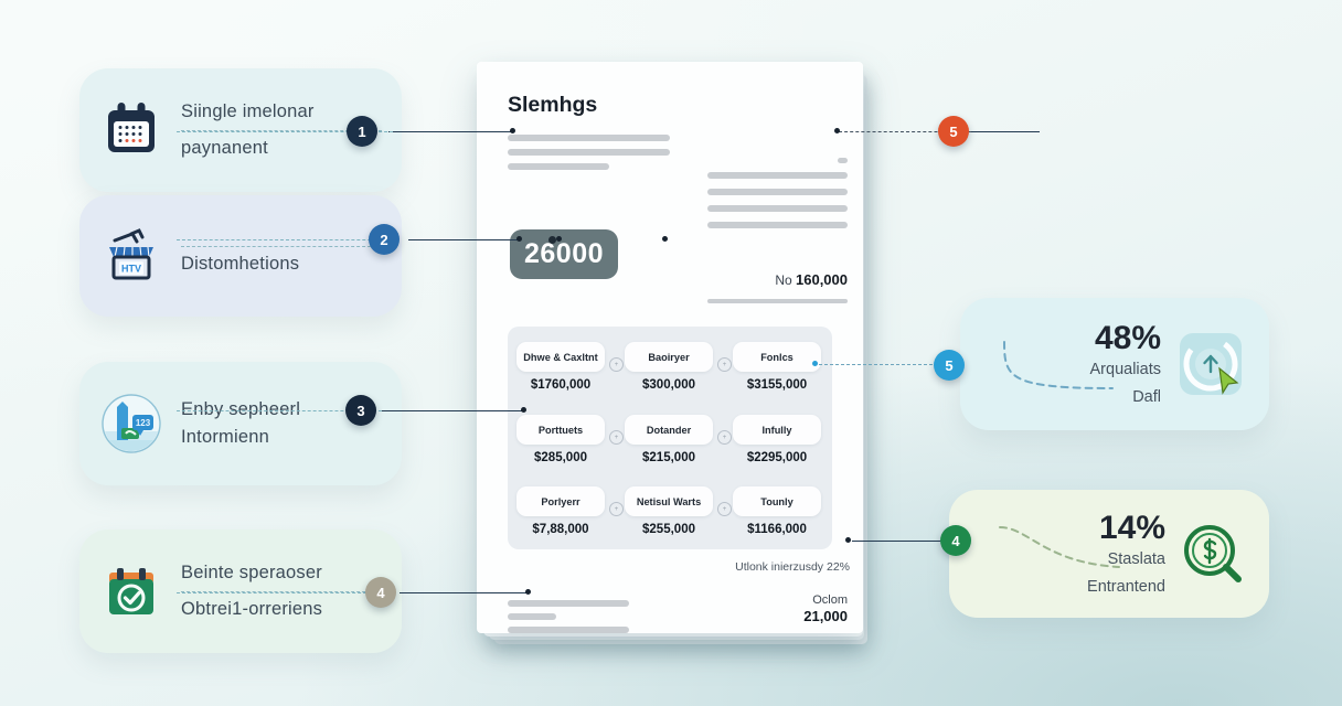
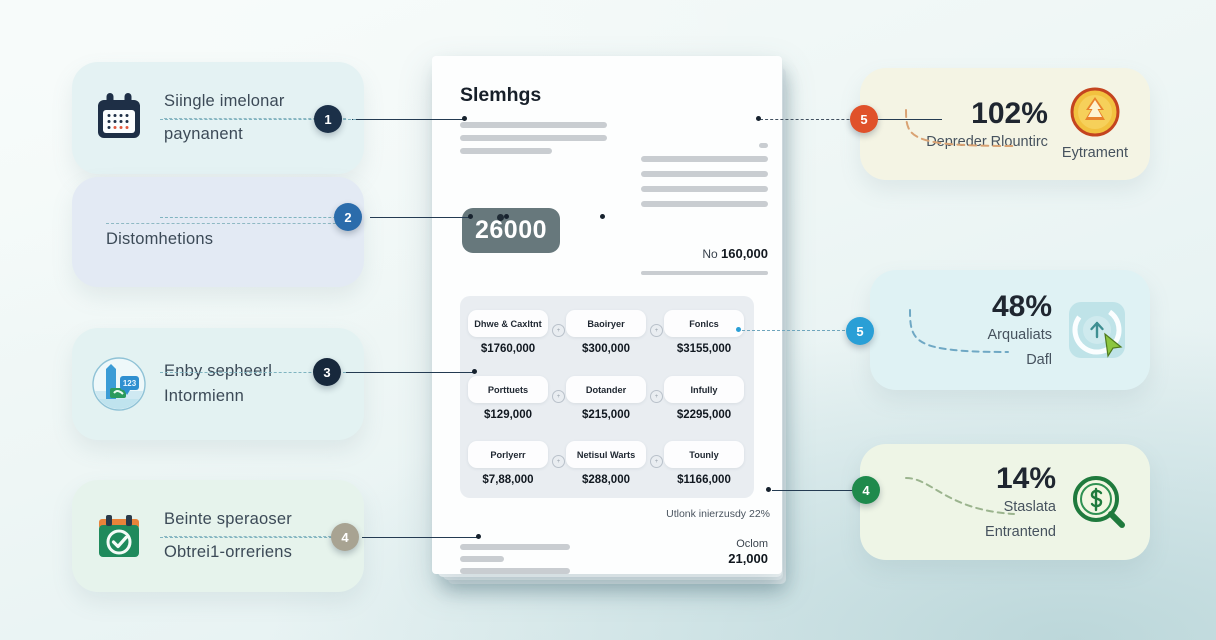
  Siingle imelonar
  paynanent
  1
- HTV
  Distomhetions
  2
  123
  Enby sepheerl
  Intormienn
  3
  Beinte speraoser
  Obtrei1-orreriens
  4
  Slemhgs
  26000
  No 160,000
  Dhwe & Caxltnt
  $1760,000
  Baoiryer
  $300,000
  Fonlcs
  $3155,000
  Porttuets
- $285,000
+ $129,000
  Dotander
  $215,000
  Infully
  $2295,000
  Porlyerr
  $7,88,000
  Netisul Warts
- $255,000
+ $288,000
  Tounly
  $1166,000
  Utlonk inierzusdy 22%
  Oclom
  21,000
+ 102%
+ Depreder Rlountirc
+ Eytrament
  5
  48%
  Arqualiats
  Dafl
  5
  14%
  Staslata
  Entrantend
  4
